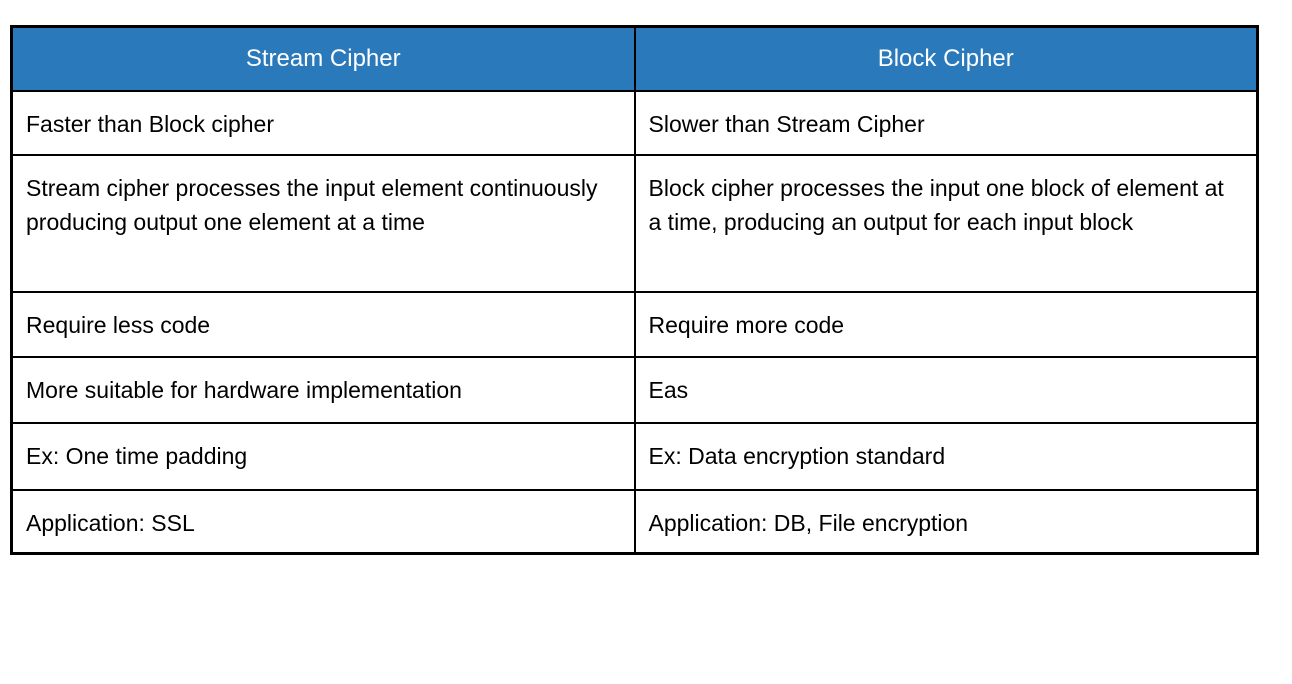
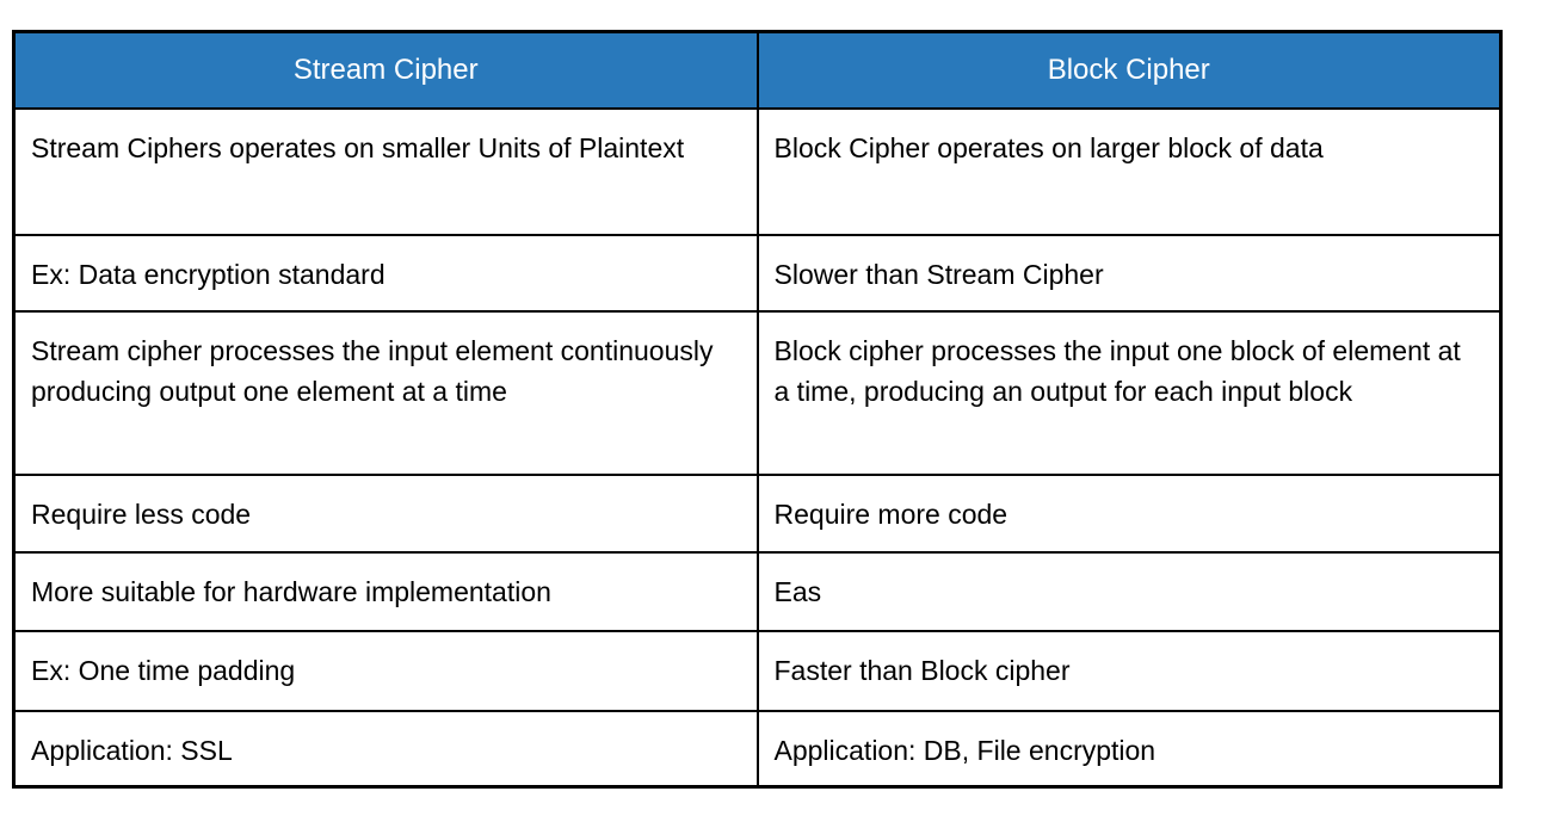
  Stream Cipher	Block Cipher
+ Stream Ciphers operates on smaller Units of Plaintext	Block Cipher operates on larger block of data
- Faster than Block cipher	Slower than Stream Cipher
+ Ex: Data encryption standard	Slower than Stream Cipher
  Stream cipher processes the input element continuously producing output one element at a time	Block cipher processes the input one block of element at a time, producing an output for each input block
  Require less code	Require more code
  More suitable for hardware implementation	Eas
- Ex: One time padding	Ex: Data encryption standard
+ Ex: One time padding	Faster than Block cipher
  Application: SSL	Application: DB, File encryption
